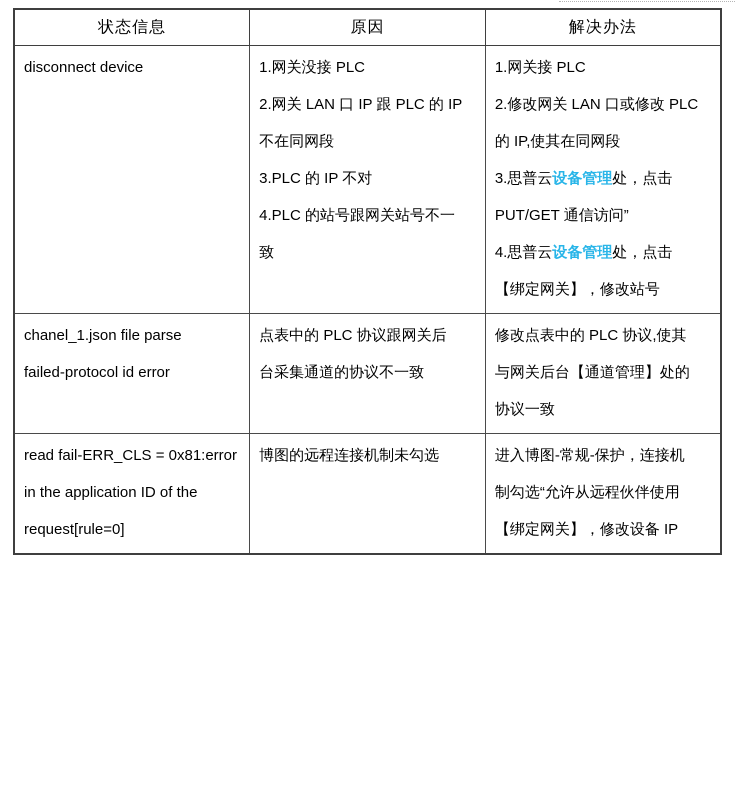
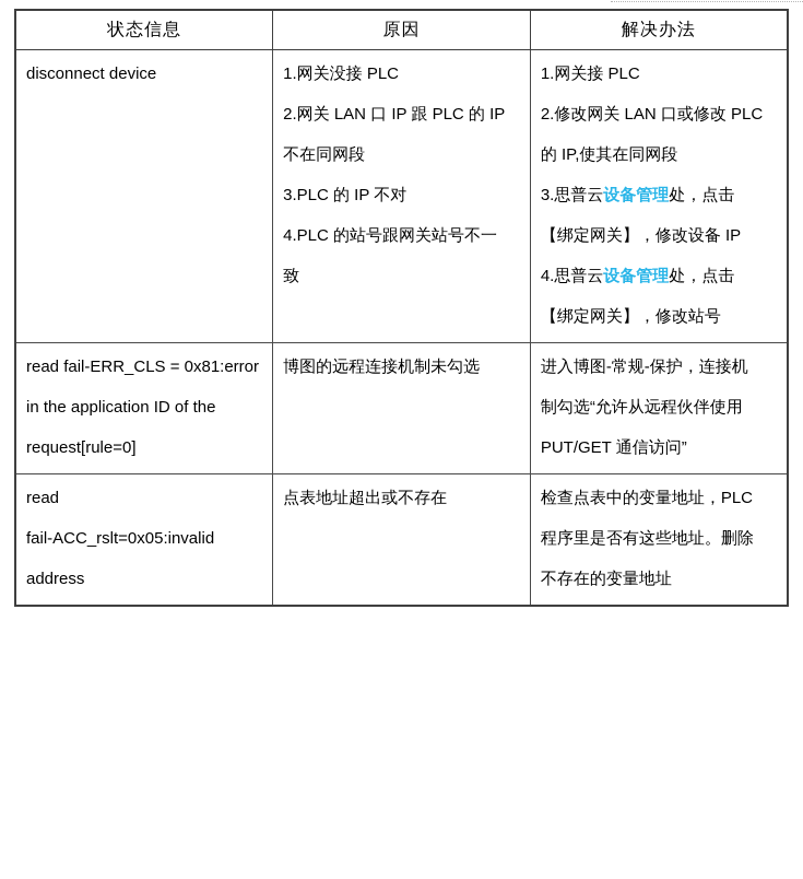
  状态信息	原因	解决办法
- disconnect device	1.网关没接 PLC2.网关 LAN 口 IP 跟 PLC 的 IP不在同网段3.PLC 的 IP 不对4.PLC 的站号跟网关站号不一致	1.网关接 PLC2.修改网关 LAN 口或修改 PLC的 IP,使其在同网段3.思普云设备管理处，点击PUT/GET 通信访问”4.思普云设备管理处，点击【绑定网关】，修改站号
+ disconnect device	1.网关没接 PLC2.网关 LAN 口 IP 跟 PLC 的 IP不在同网段3.PLC 的 IP 不对4.PLC 的站号跟网关站号不一致	1.网关接 PLC2.修改网关 LAN 口或修改 PLC的 IP,使其在同网段3.思普云设备管理处，点击【绑定网关】，修改设备 IP4.思普云设备管理处，点击【绑定网关】，修改站号
- chanel_1.json file parsefailed-protocol id error	点表中的 PLC 协议跟网关后台采集通道的协议不一致	修改点表中的 PLC 协议,使其与网关后台【通道管理】处的协议一致
- read fail-ERR_CLS = 0x81:errorin the application ID of therequest[rule=0]	博图的远程连接机制未勾选	进入博图-常规-保护，连接机制勾选“允许从远程伙伴使用【绑定网关】，修改设备 IP
+ read fail-ERR_CLS = 0x81:errorin the application ID of therequest[rule=0]	博图的远程连接机制未勾选	进入博图-常规-保护，连接机制勾选“允许从远程伙伴使用PUT/GET 通信访问”
+ readfail-ACC_rslt=0x05:invalidaddress	点表地址超出或不存在	检查点表中的变量地址，PLC程序里是否有这些地址。删除不存在的变量地址
